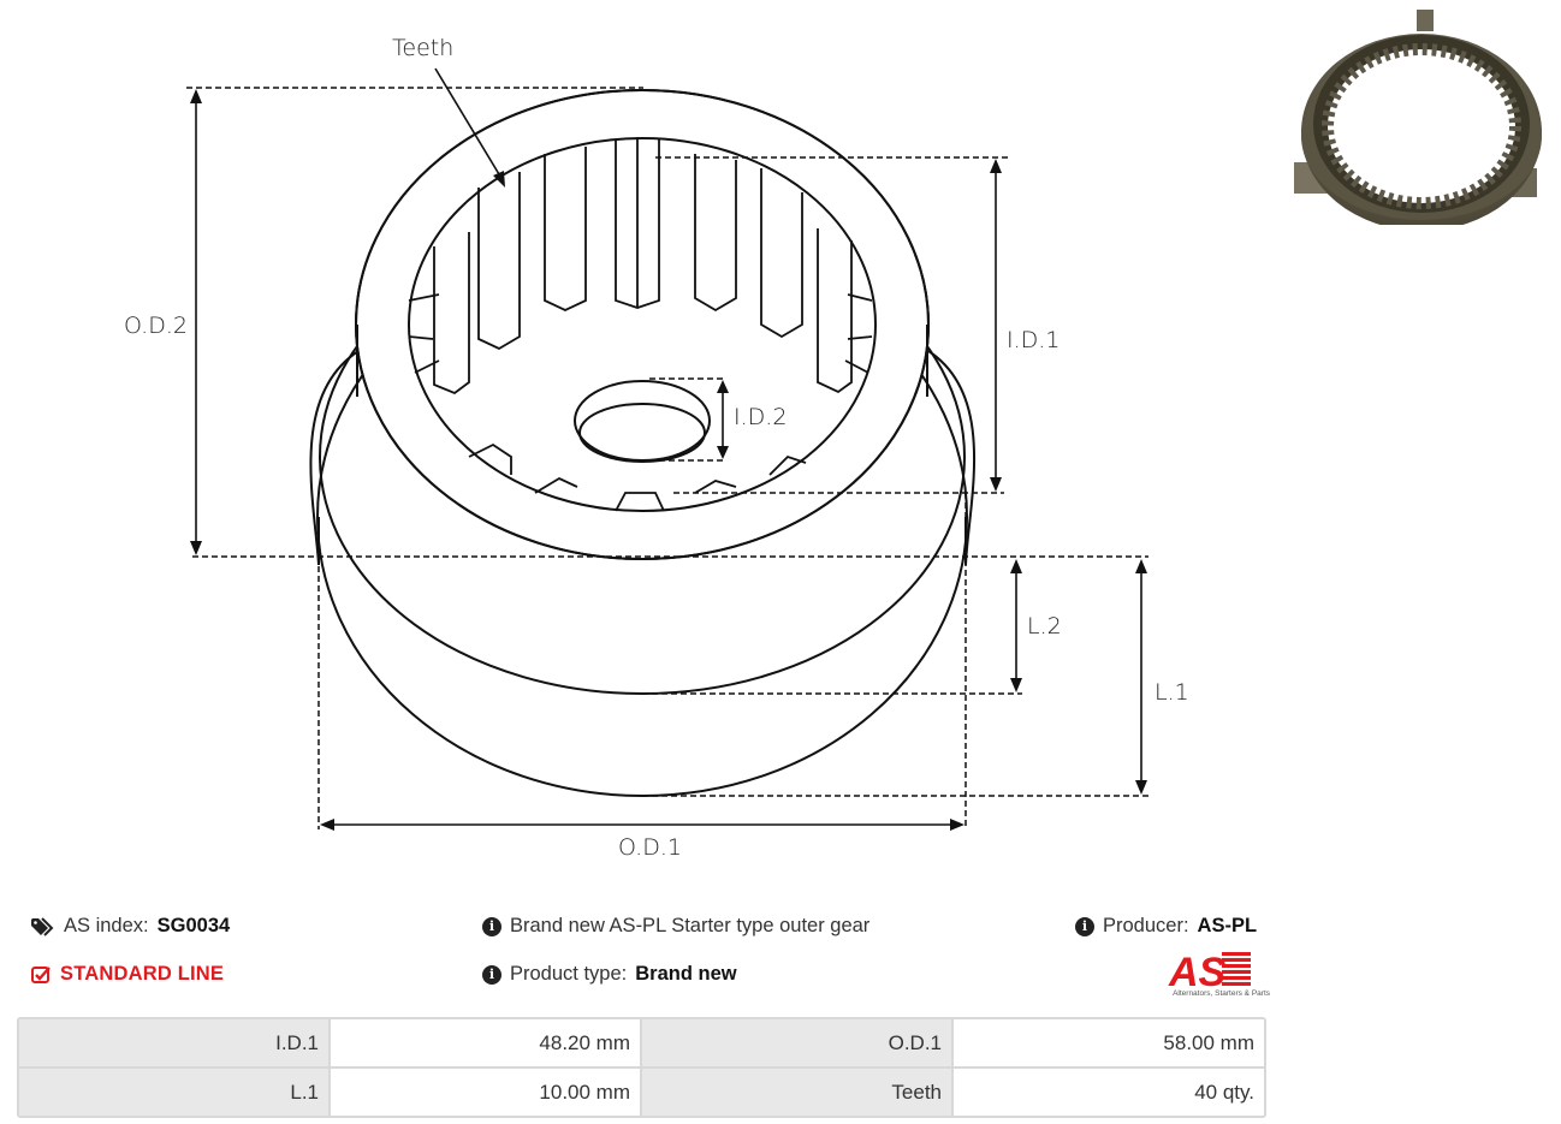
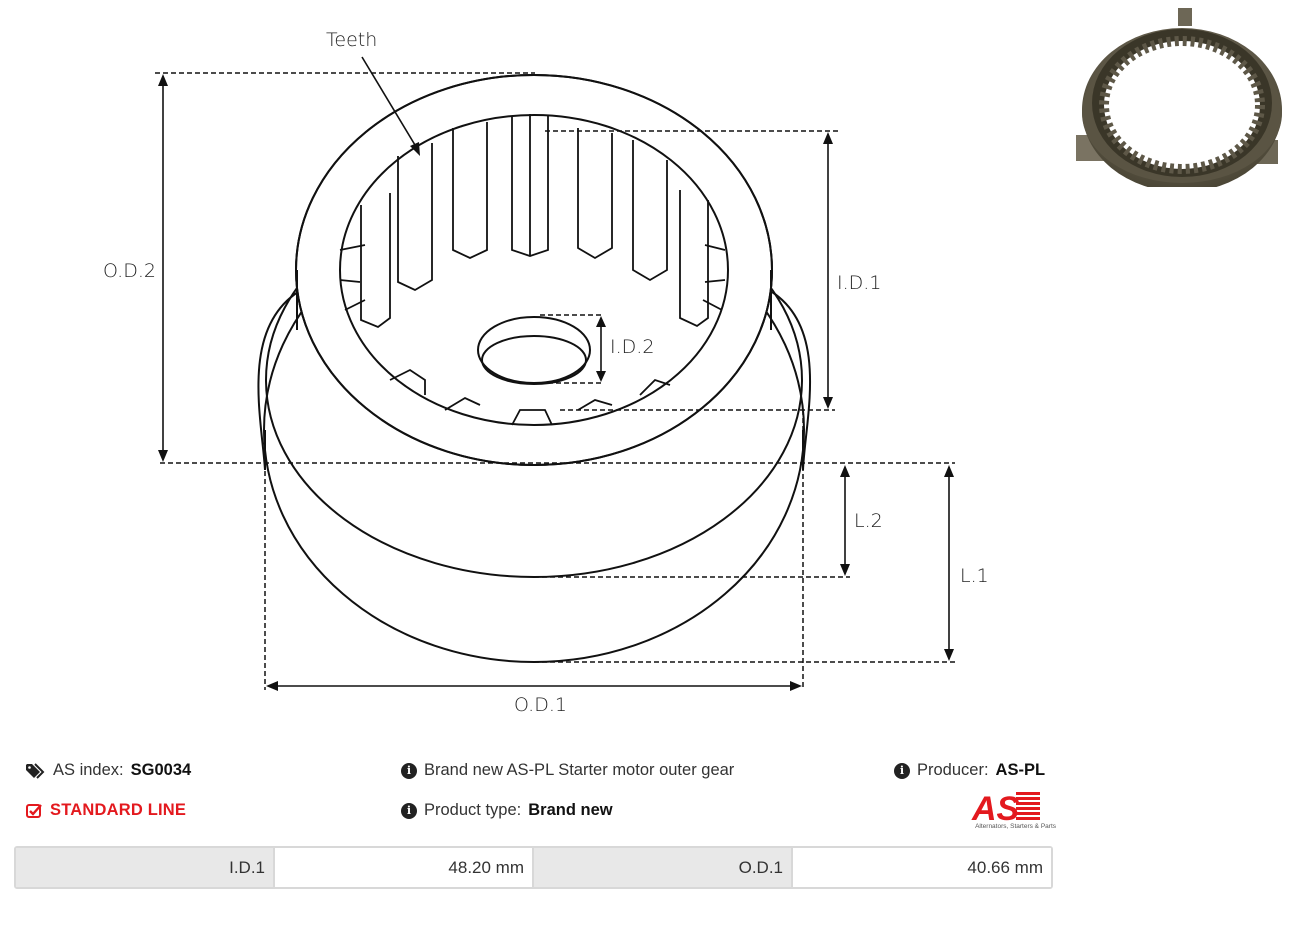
  Teeth
  O.D.2
  I.D.1
  I.D.2
  L.2
  L.1
  O.D.1
  AS index:
  SG0034
  i
- Brand new AS-PL Starter type outer gear
+ Brand new AS-PL Starter motor outer gear
  i
  Producer:
  AS-PL
  STANDARD LINE
  i
  Product type:
  Brand new
  AS
- I.D.1	48.20 mm	O.D.1	58.00 mm
+ I.D.1	48.20 mm	O.D.1	40.66 mm
- L.1	10.00 mm	Teeth	40 qty.
